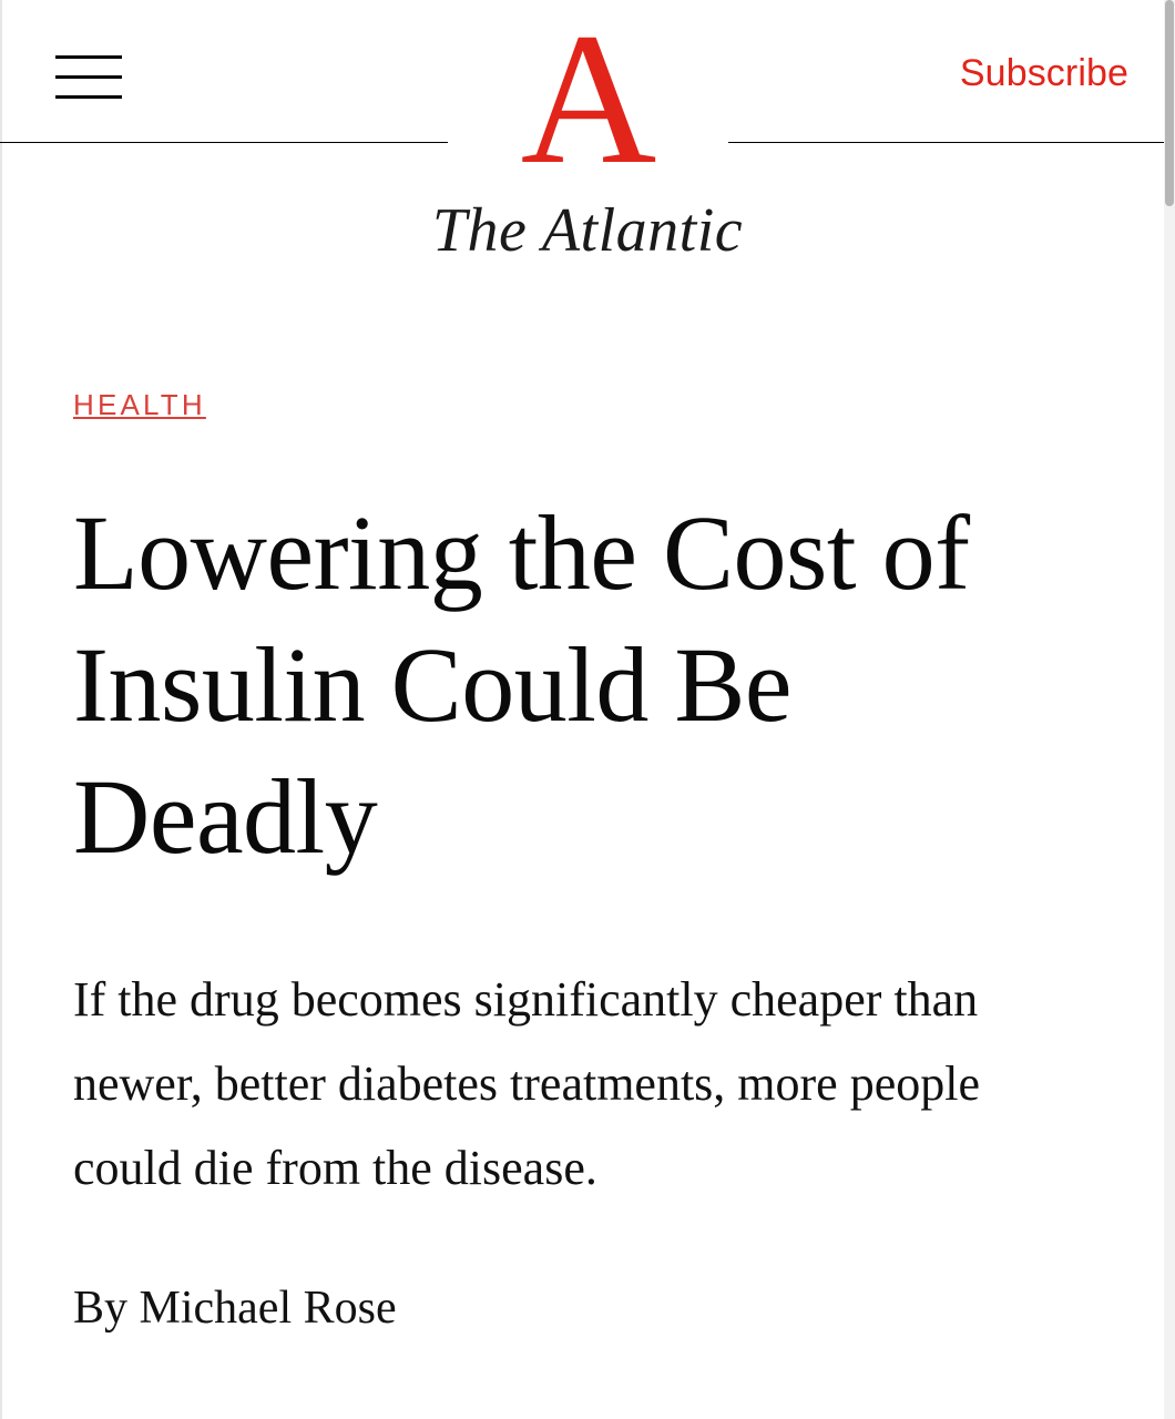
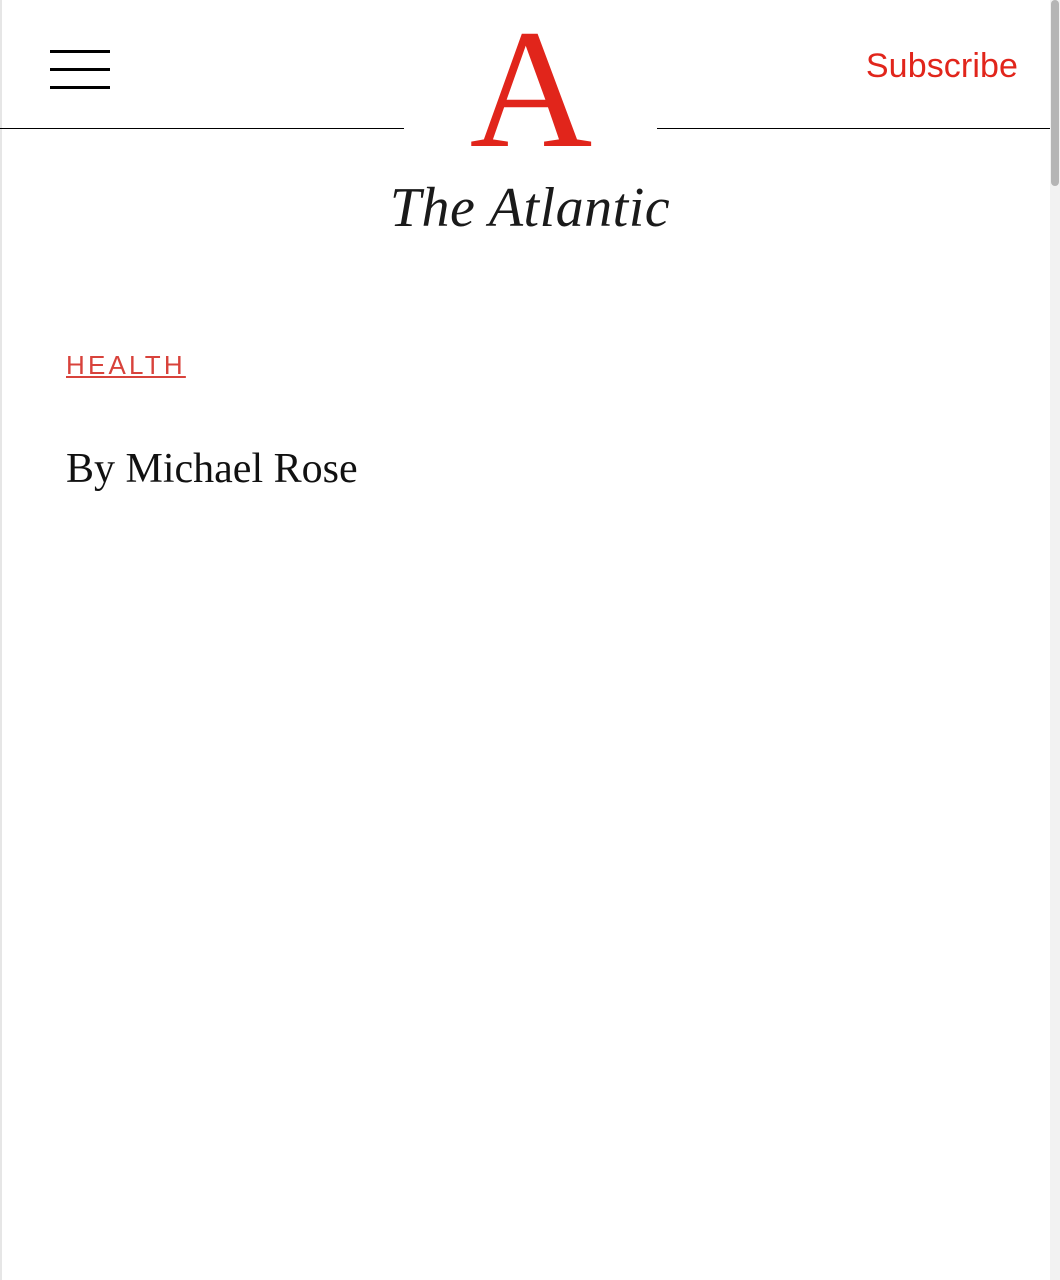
  Subscribe
  A
  The Atlantic
  HEALTH
- Lowering the Cost of Insulin Could Be Deadly
- If the drug becomes significantly cheaper than newer, better diabetes treatments, more people could die from the disease.
  By Michael Rose
